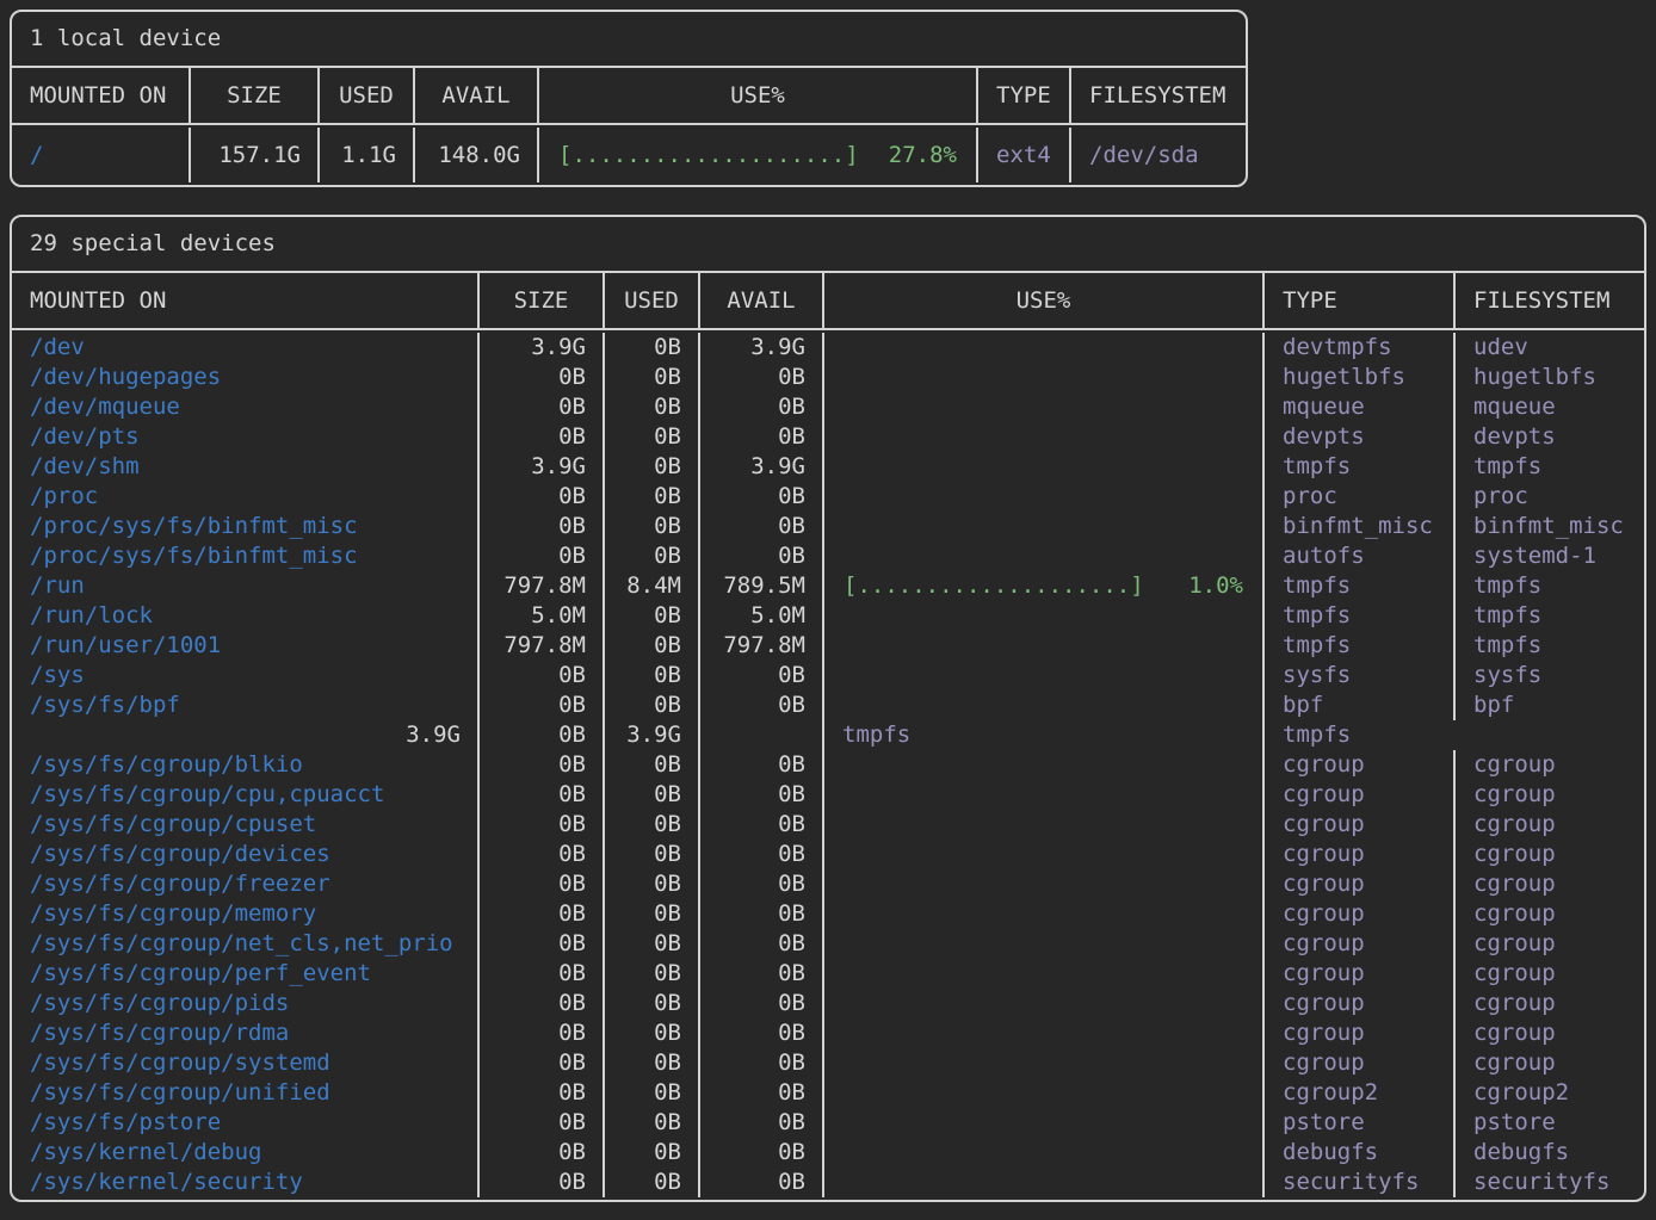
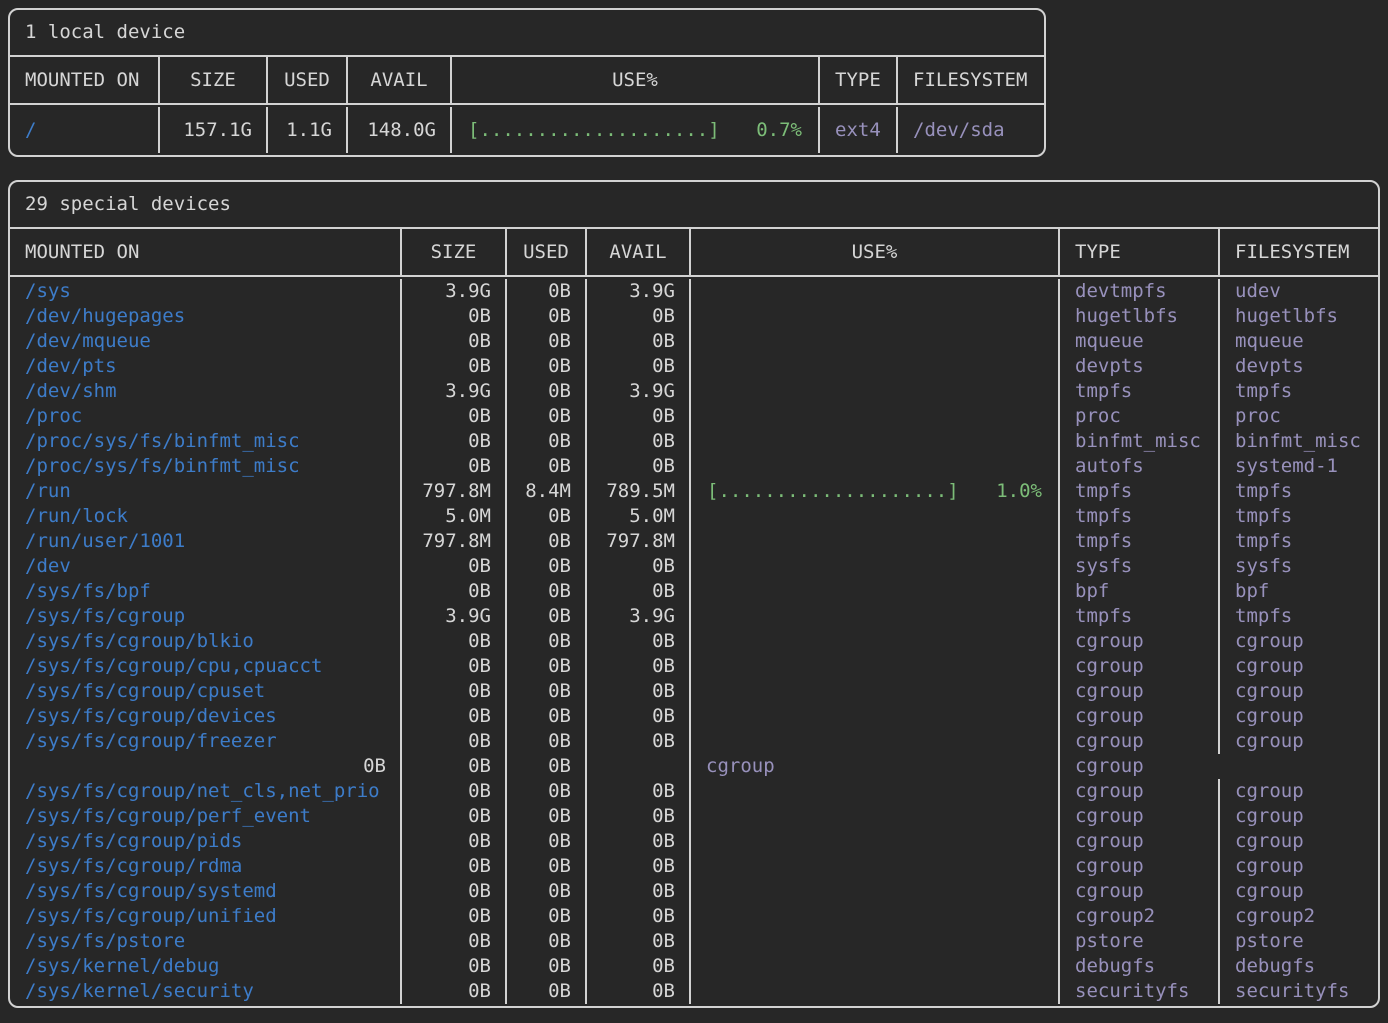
  1 local device
  MOUNTED ON
  SIZE
  USED
  AVAIL
  USE%
  TYPE
  FILESYSTEM
  /
  157.1G
  1.1G
  148.0G
  [....................]
- 27.8%
+ 0.7%
  ext4
  /dev/sda
  29 special devices
  MOUNTED ON
  SIZE
  USED
  AVAIL
  USE%
  TYPE
  FILESYSTEM
- /dev
+ /sys
  3.9G
  0B
  3.9G
  devtmpfs
  udev
  /dev/hugepages
  0B
  0B
  0B
  hugetlbfs
  hugetlbfs
  /dev/mqueue
  0B
  0B
  0B
  mqueue
  mqueue
  /dev/pts
  0B
  0B
  0B
  devpts
  devpts
  /dev/shm
  3.9G
  0B
  3.9G
  tmpfs
  tmpfs
  /proc
  0B
  0B
  0B
  proc
  proc
  /proc/sys/fs/binfmt_misc
  0B
  0B
  0B
  binfmt_misc
  binfmt_misc
  /proc/sys/fs/binfmt_misc
  0B
  0B
  0B
  autofs
  systemd-1
  /run
  797.8M
  8.4M
  789.5M
  [....................]
  1.0%
  tmpfs
  tmpfs
  /run/lock
  5.0M
  0B
  5.0M
  tmpfs
  tmpfs
  /run/user/1001
  797.8M
  0B
  797.8M
  tmpfs
  tmpfs
- /sys
+ /dev
  0B
  0B
  0B
  sysfs
  sysfs
  /sys/fs/bpf
  0B
  0B
  0B
  bpf
  bpf
+ /sys/fs/cgroup
  3.9G
  0B
  3.9G
  tmpfs
  tmpfs
  /sys/fs/cgroup/blkio
  0B
  0B
  0B
  cgroup
  cgroup
  /sys/fs/cgroup/cpu,cpuacct
  0B
  0B
  0B
  cgroup
  cgroup
  /sys/fs/cgroup/cpuset
  0B
  0B
  0B
  cgroup
  cgroup
  /sys/fs/cgroup/devices
  0B
  0B
  0B
  cgroup
  cgroup
  /sys/fs/cgroup/freezer
  0B
  0B
  0B
  cgroup
  cgroup
- /sys/fs/cgroup/memory
  0B
  0B
  0B
  cgroup
  cgroup
  /sys/fs/cgroup/net_cls,net_prio
  0B
  0B
  0B
  cgroup
  cgroup
  /sys/fs/cgroup/perf_event
  0B
  0B
  0B
  cgroup
  cgroup
  /sys/fs/cgroup/pids
  0B
  0B
  0B
  cgroup
  cgroup
  /sys/fs/cgroup/rdma
  0B
  0B
  0B
  cgroup
  cgroup
  /sys/fs/cgroup/systemd
  0B
  0B
  0B
  cgroup
  cgroup
  /sys/fs/cgroup/unified
  0B
  0B
  0B
  cgroup2
  cgroup2
  /sys/fs/pstore
  0B
  0B
  0B
  pstore
  pstore
  /sys/kernel/debug
  0B
  0B
  0B
  debugfs
  debugfs
  /sys/kernel/security
  0B
  0B
  0B
  securityfs
  securityfs
